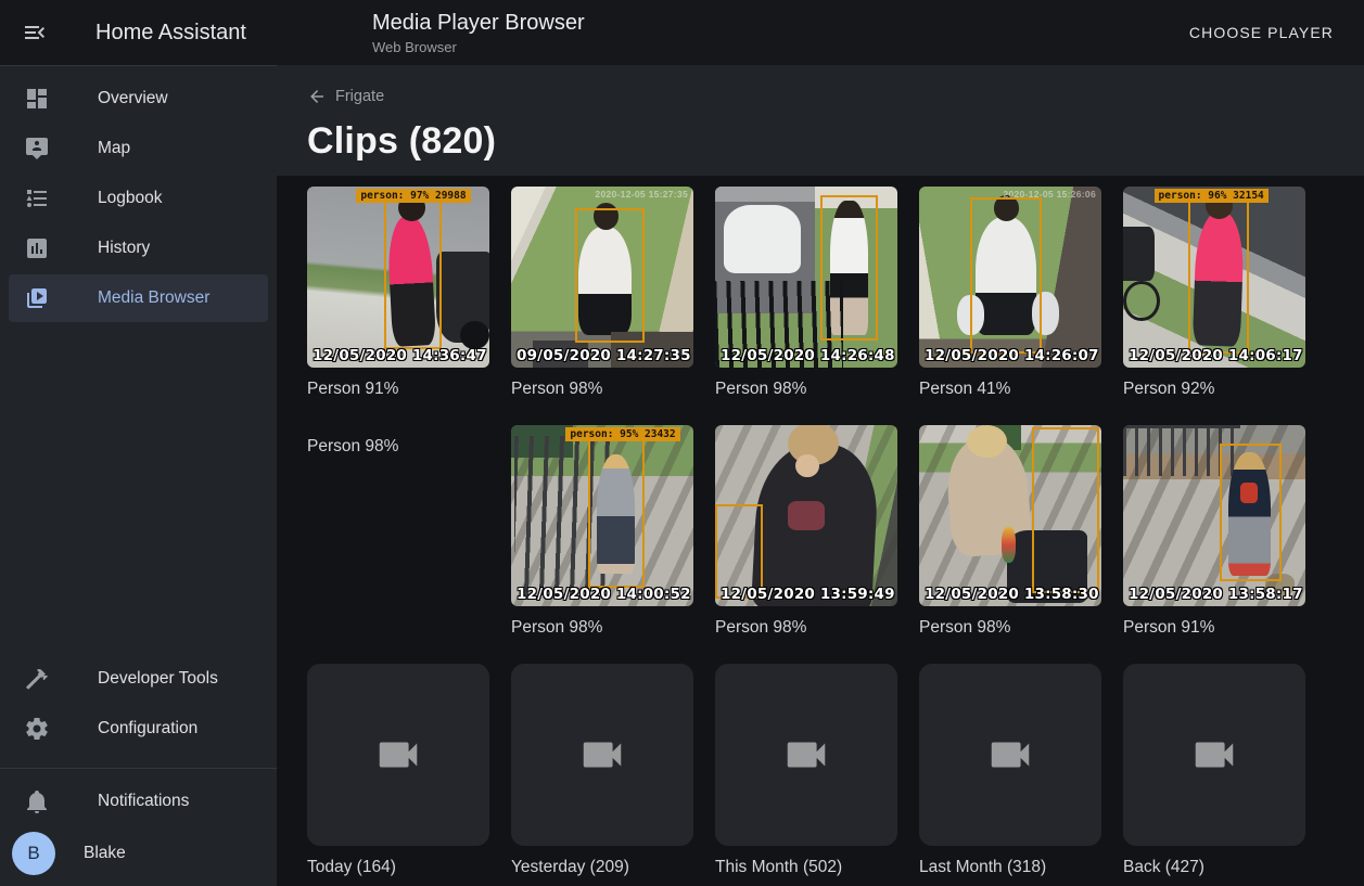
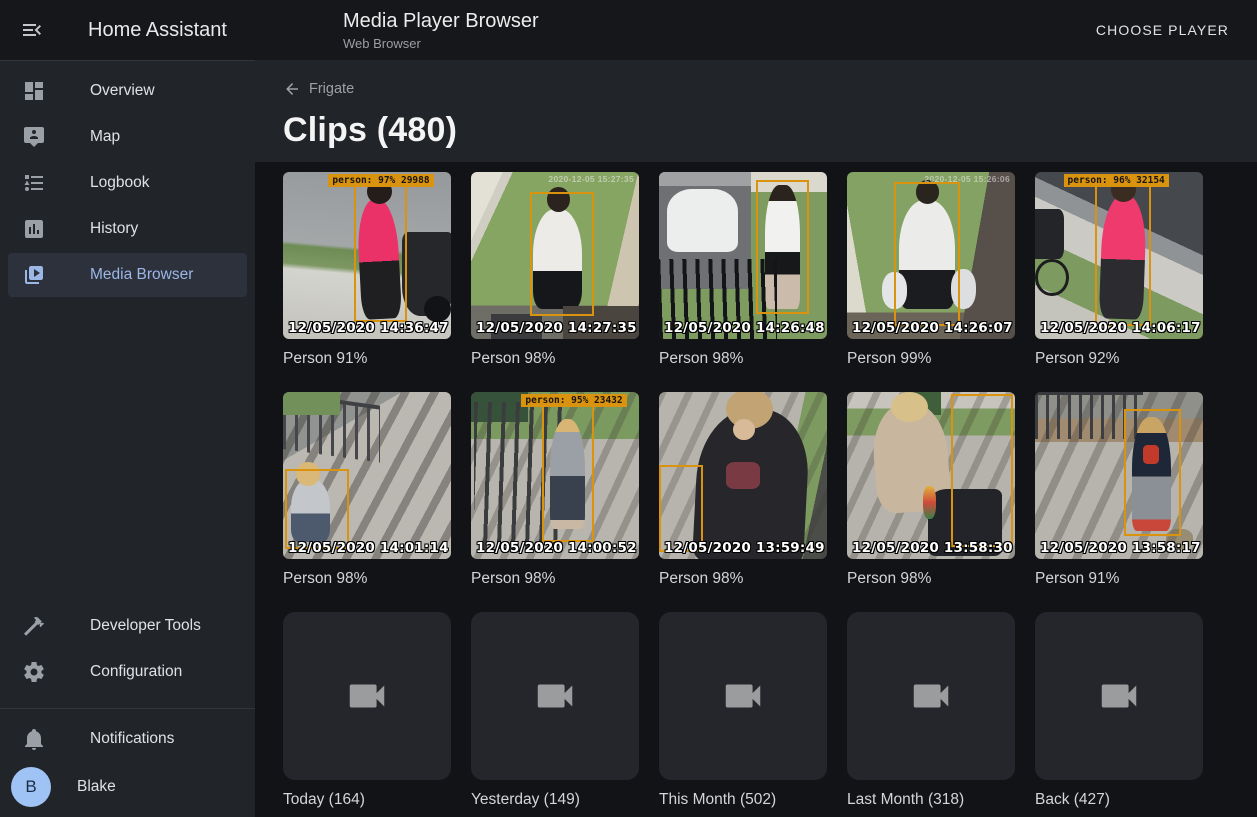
  Home Assistant
  Media Player Browser
  Web Browser
  CHOOSE PLAYER
  Overview
  Map
  Logbook
  History
  Media Browser
  Developer Tools
  Configuration
  Notifications
  B
  Blake
  Frigate
- Clips (820)
+ Clips (480)
  person: 97% 29988
  12/05/2020 14:36:47
  Person 91%
  2020-12-05 15:27:35
- 09/05/2020 14:27:35
+ 12/05/2020 14:27:35
  Person 98%
  12/05/2020 14:26:48
  Person 98%
  2020-12-05 15:26:06
  12/05/2020 14:26:07
- Person 41%
+ Person 99%
  person: 96% 32154
  12/05/2020 14:06:17
  Person 92%
+ 12/05/2020 14:01:14
  Person 98%
  person: 95% 23432
  12/05/2020 14:00:52
  Person 98%
  12/05/2020 13:59:49
  Person 98%
  12/05/2020 13:58:30
  Person 98%
  12/05/2020 13:58:17
  Person 91%
  Today (164)
- Yesterday (209)
+ Yesterday (149)
  This Month (502)
  Last Month (318)
  Back (427)
